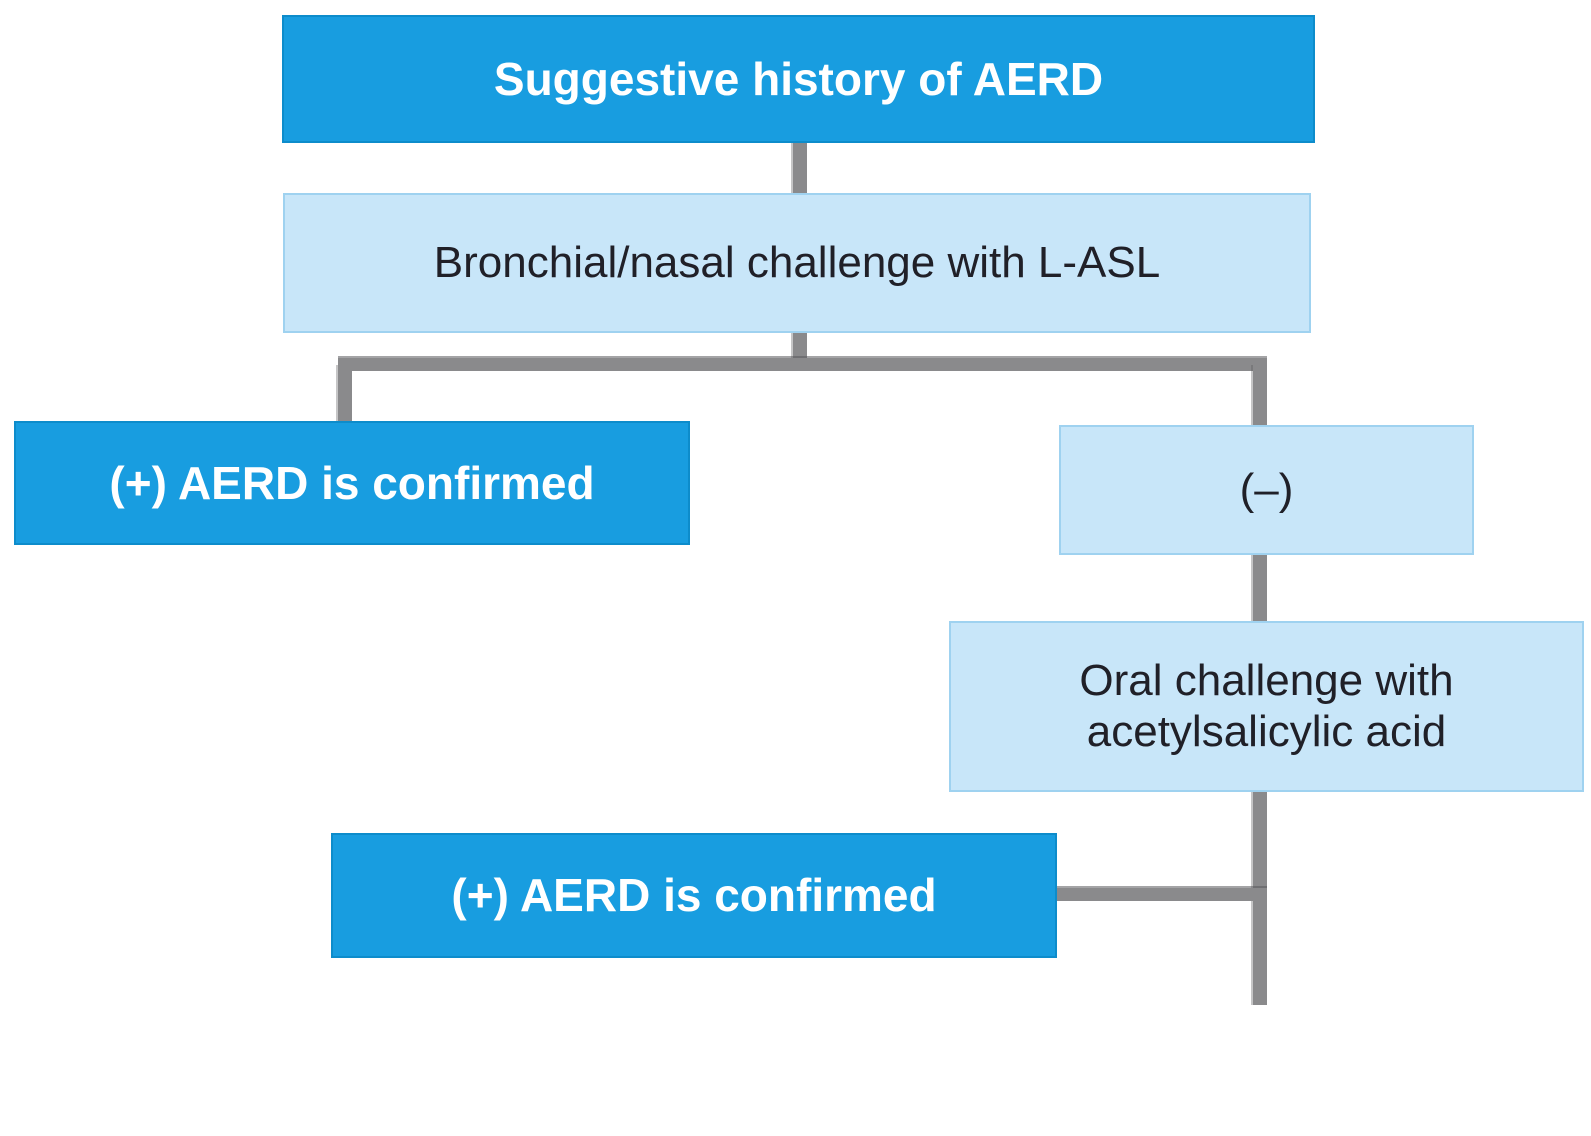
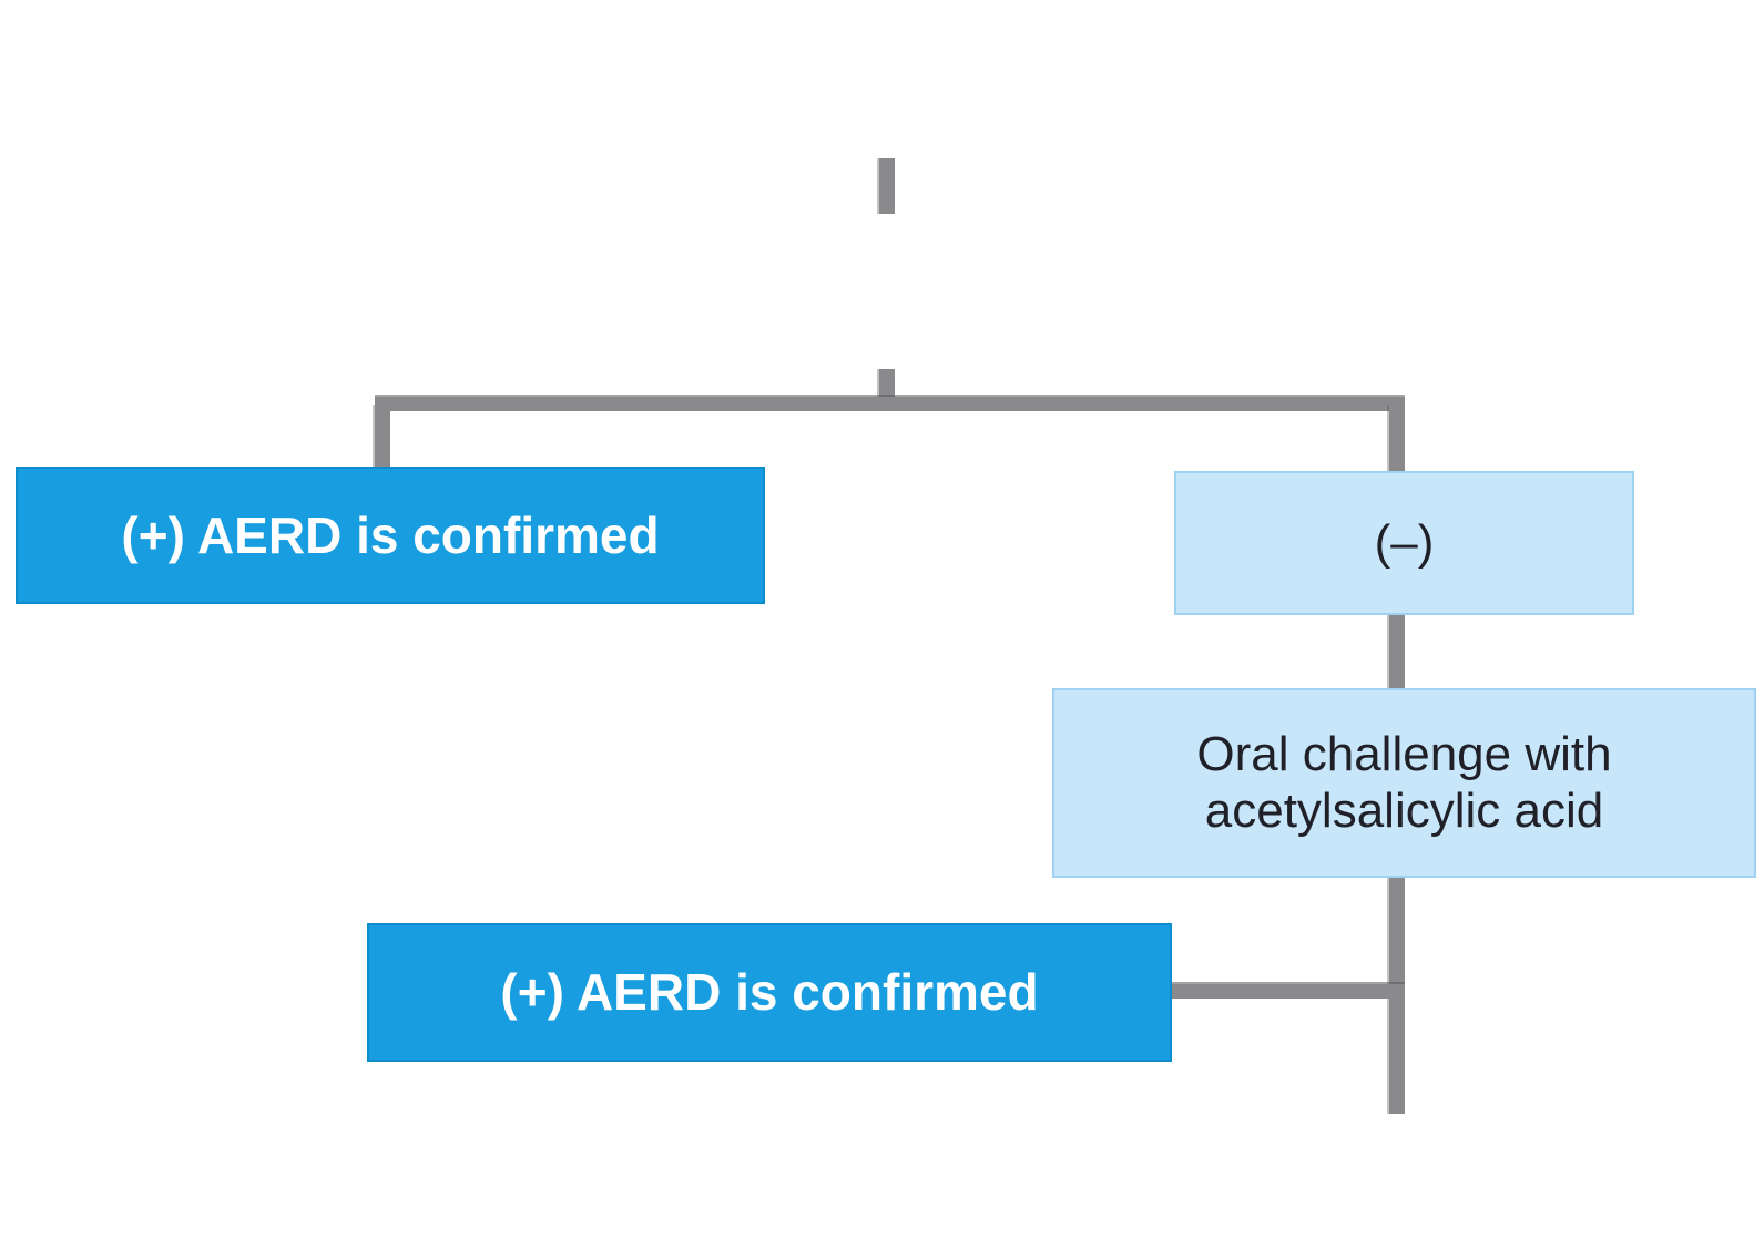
- Suggestive history of AERD
- Bronchial/nasal challenge with L-ASL
  (+) AERD is confirmed
  (–)
  Oral challenge with acetylsalicylic acid
  (+) AERD is confirmed
